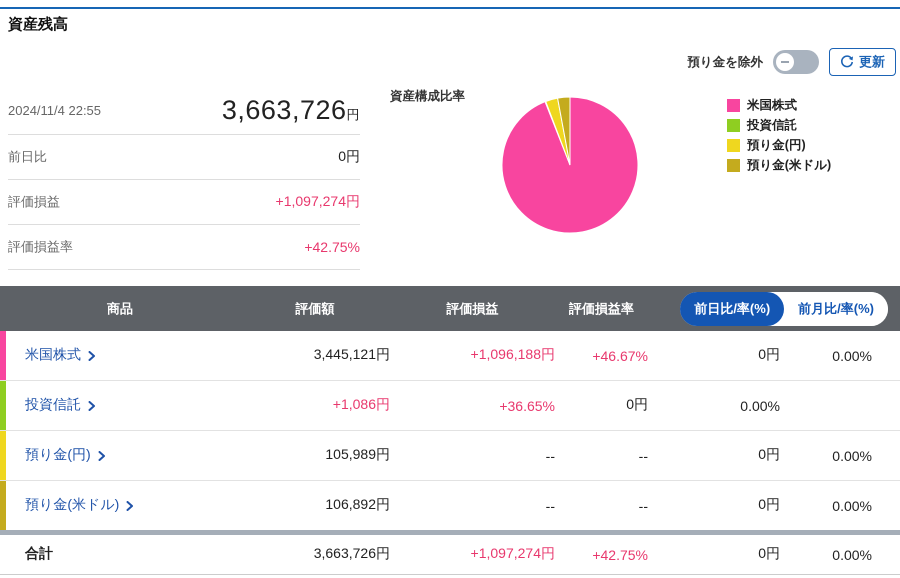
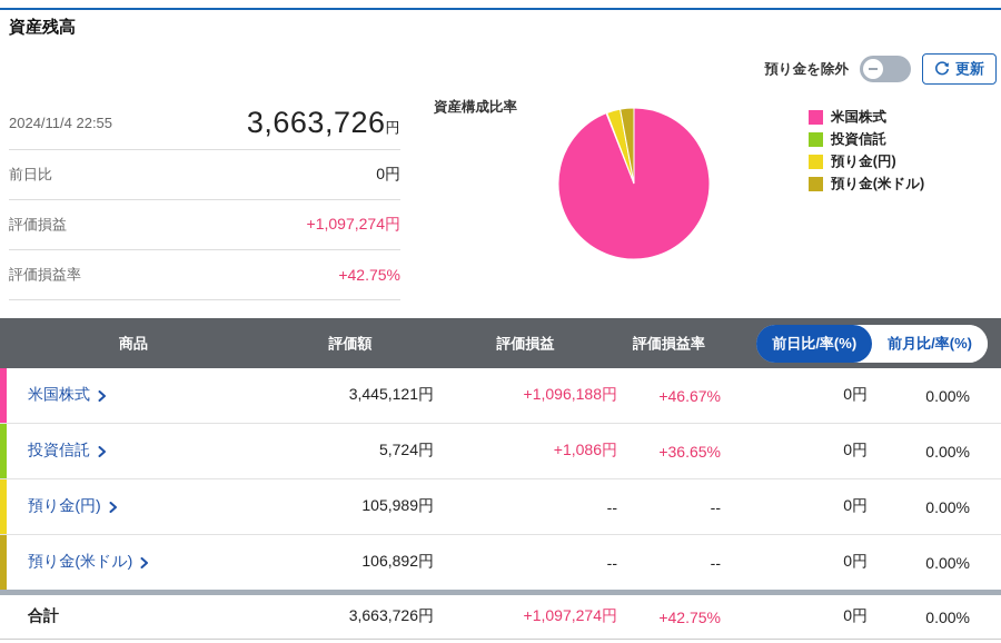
  資産残高
  預り金を除外
  更新
  2024/11/4 22:55
  3,663,726円
  前日比
  0円
  評価損益
  +1,097,274円
  評価損益率
  +42.75%
  資産構成比率
  米国株式
  投資信託
  預り金(円)
  預り金(米ドル)
  商品
  評価額
  評価損益
  評価損益率
  前日比/率(%)
  前月比/率(%)
  米国株式
  3,445,121円
  +1,096,188円
  +46.67%
  0円
  0.00%
  投資信託
+ 5,724円
  +1,086円
  +36.65%
  0円
  0.00%
  預り金(円)
  105,989円
  --
  --
  0円
  0.00%
  預り金(米ドル)
  106,892円
  --
  --
  0円
  0.00%
  合計
  3,663,726円
  +1,097,274円
  +42.75%
  0円
  0.00%
